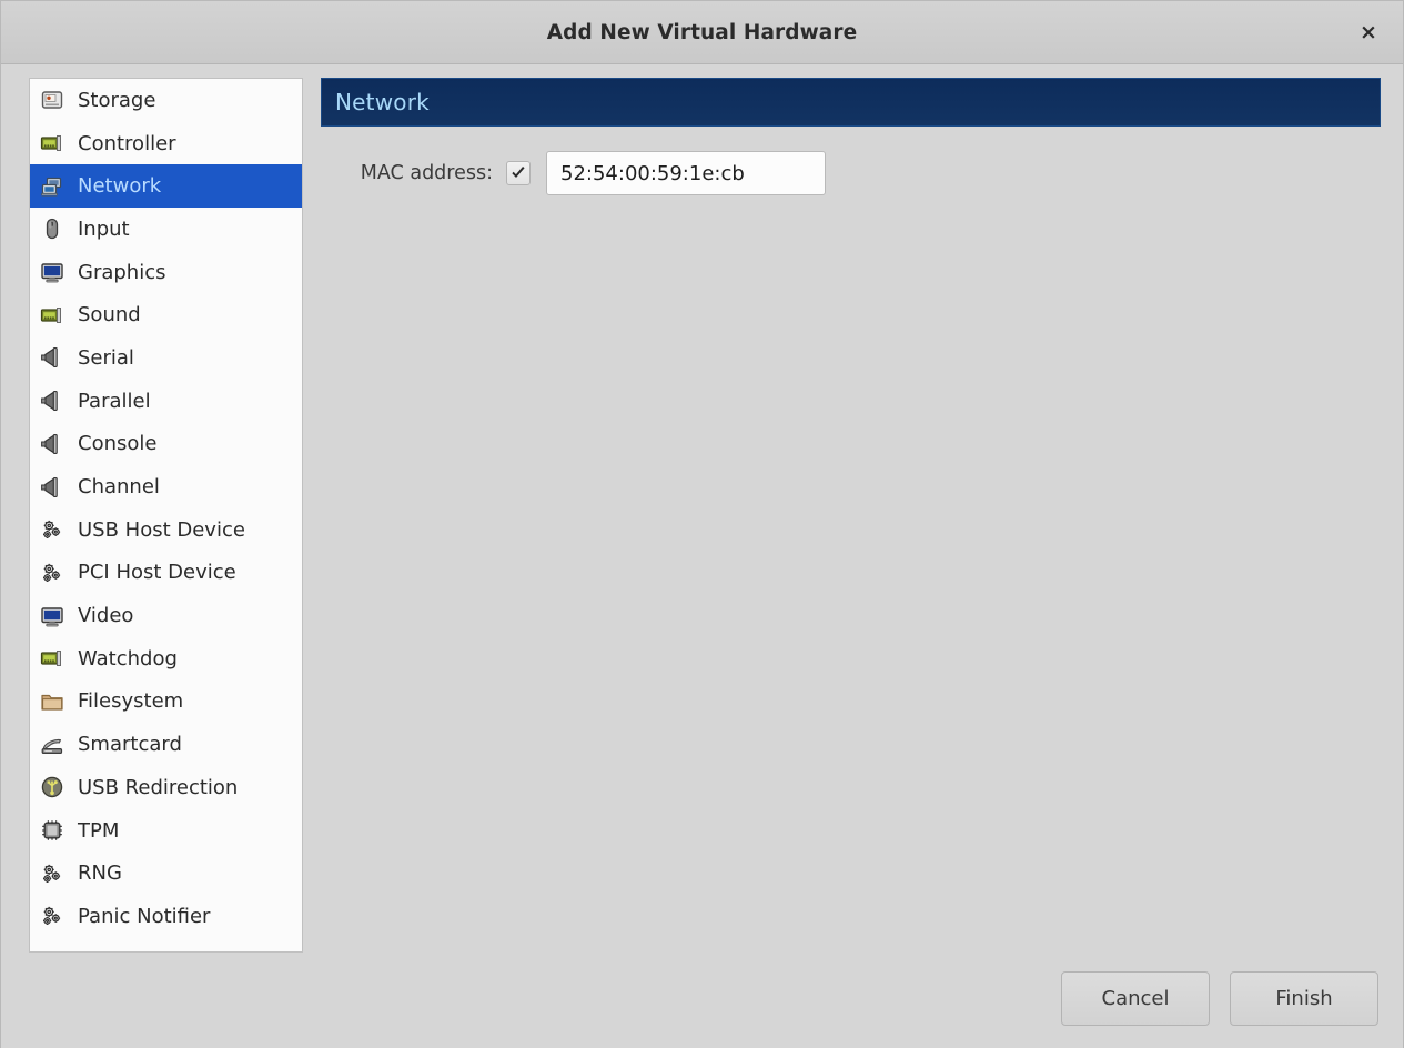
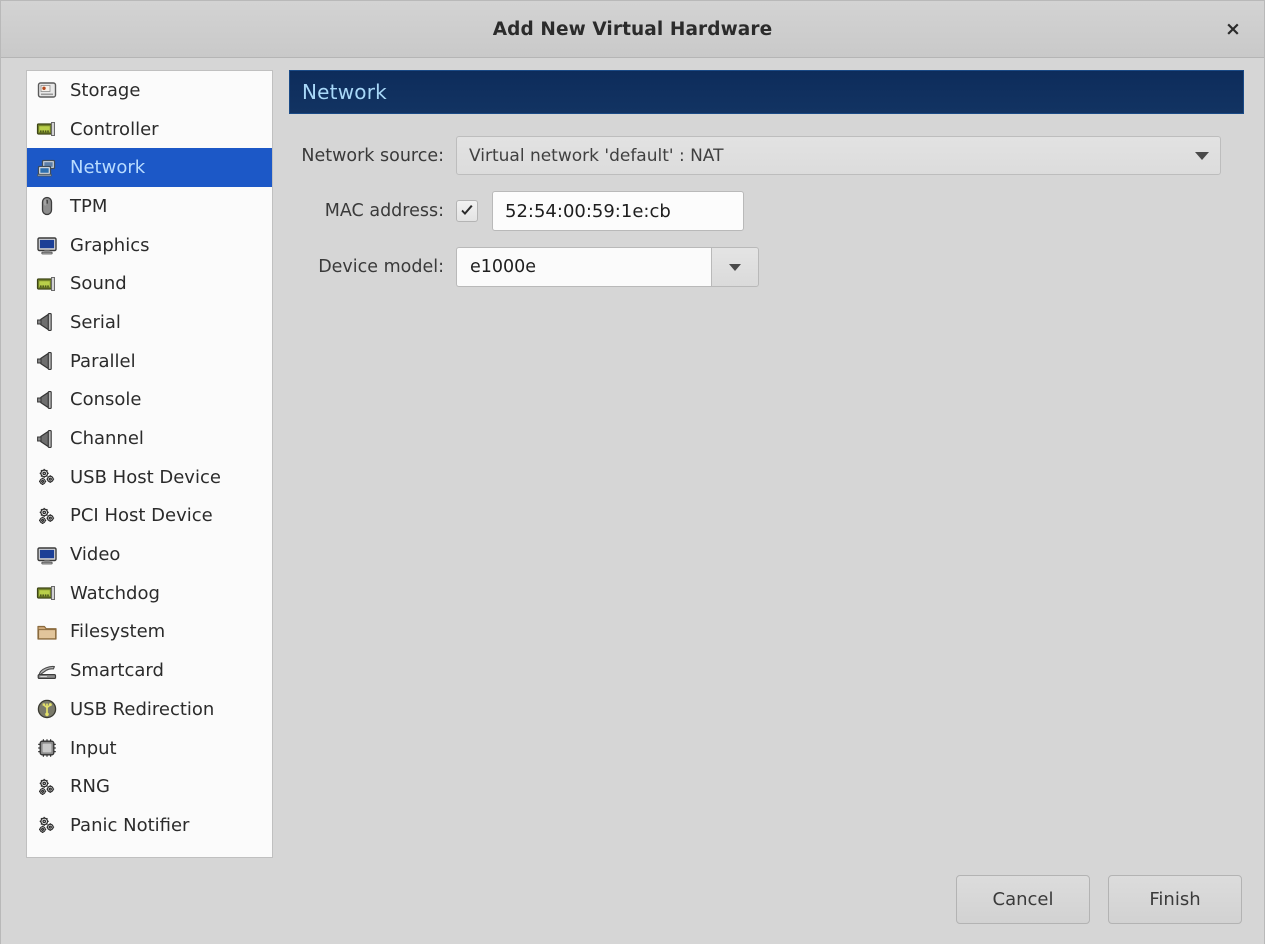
  Add New Virtual Hardware
  ×
  Storage
  Controller
  Network
- Input
+ TPM
  Graphics
  Sound
  Serial
  Parallel
  Console
  Channel
  USB Host Device
  PCI Host Device
  Video
  Watchdog
  Filesystem
  Smartcard
  USB Redirection
- TPM
+ Input
  RNG
  Panic Notifier
  Network
+ Network source:
+ Virtual network 'default' : NAT
  MAC address:
  52:54:00:59:1e:cb
+ Device model:
+ e1000e
  Cancel
  Finish
